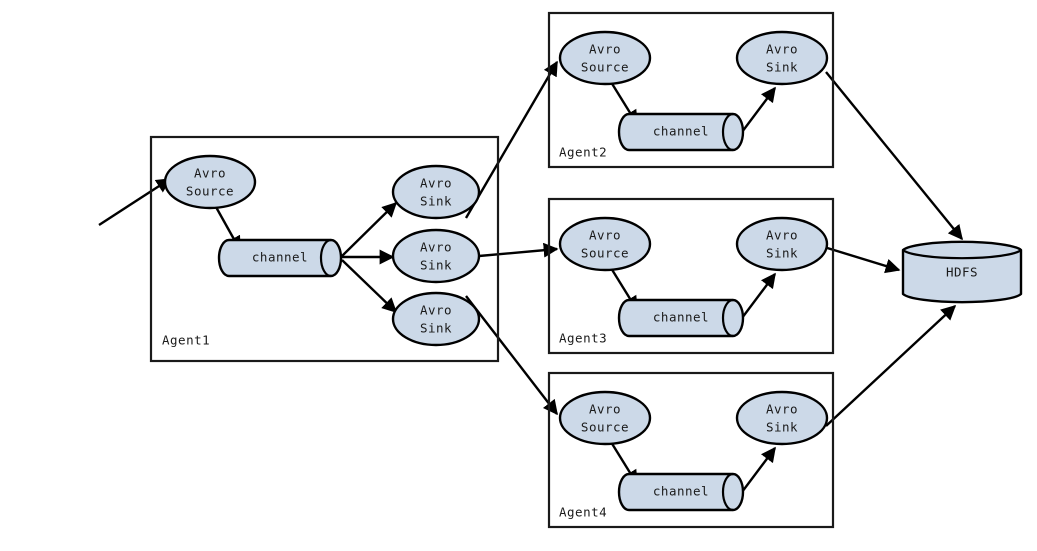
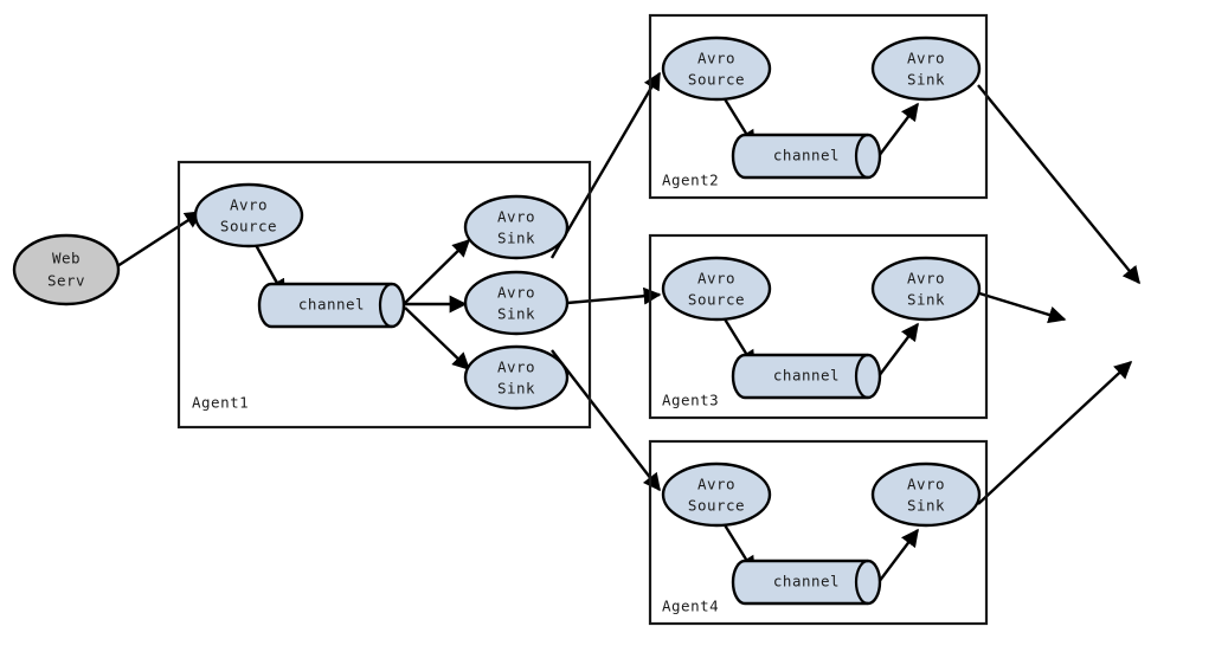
+ Web
+ Serv
  Avro
  Source
  channel
  Avro
  Sink
  Avro
  Sink
  Avro
  Sink
  Agent1
  Avro
  Source
  channel
  Avro
  Sink
  Agent2
  Avro
  Source
  channel
  Avro
  Sink
  Agent3
  Avro
  Source
  channel
  Avro
  Sink
  Agent4
- HDFS
